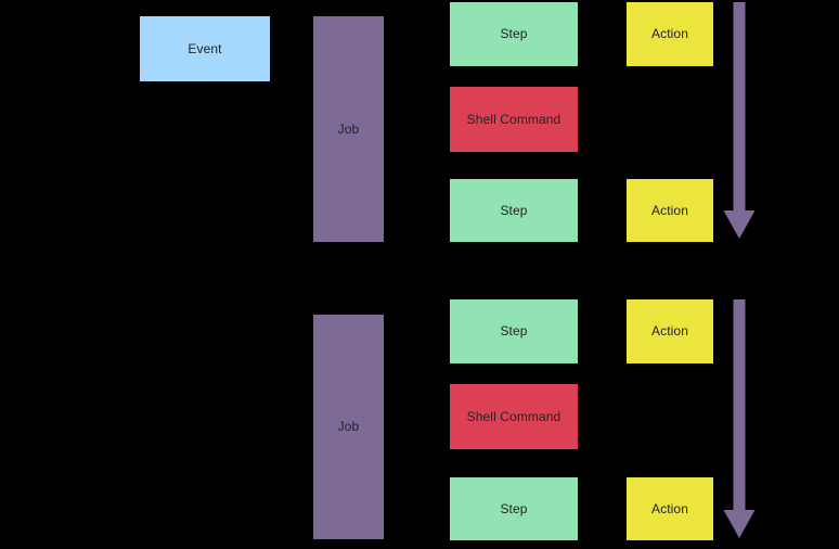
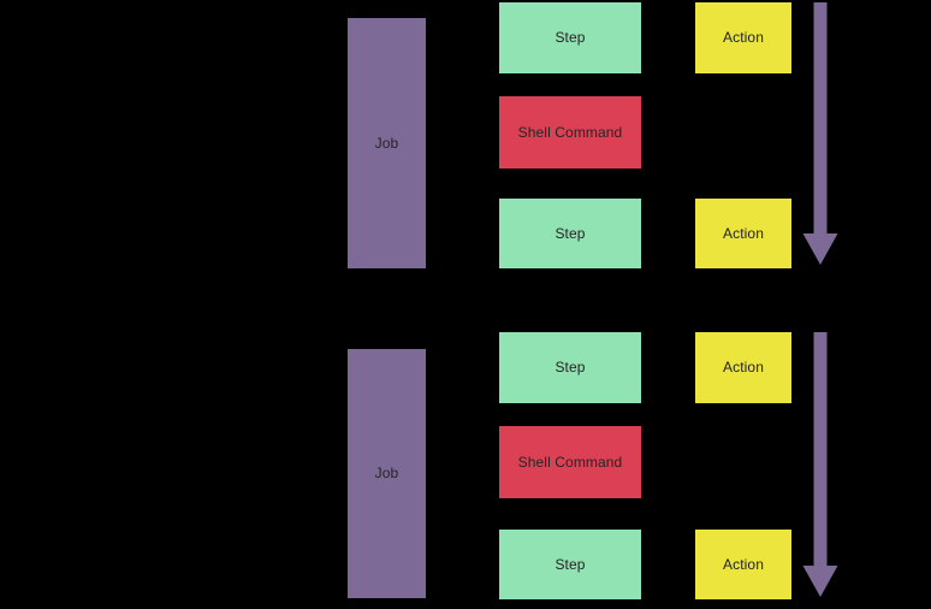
- Event
  Job
  Step
  Shell Command
  Step
  Action
  Action
  Job
  Step
  Shell Command
  Step
  Action
  Action
